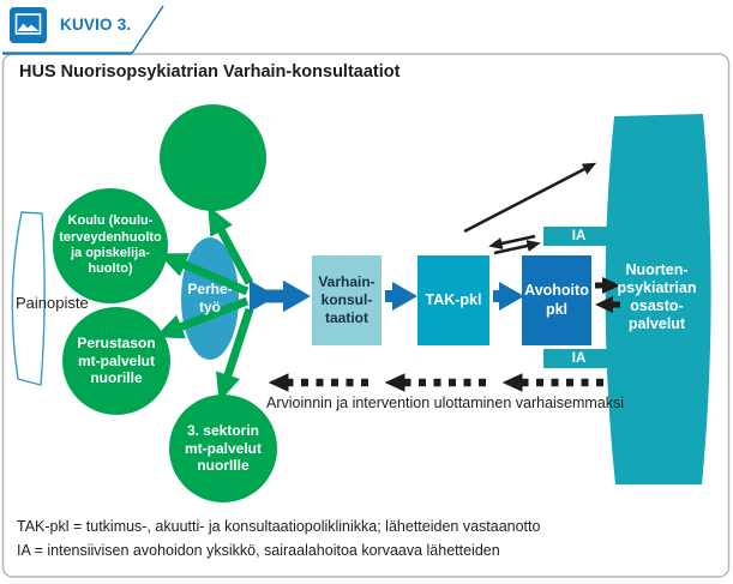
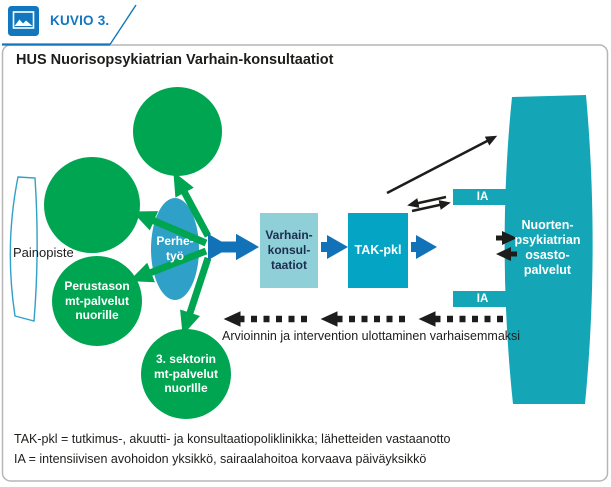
  KUVIO 3.
  HUS Nuorisopsykiatrian Varhain-konsultaatiot
- Koulu (koulu-
- terveydenhuolto
- ja opiskelija-
- huolto)
  Perustason
  mt-palvelut
  nuorille
  3. sektorin
  mt-palvelut
  nuorIlle
  Perhe-
  työ
  Painopiste
  Varhain-
  konsul-
  taatiot
  TAK-pkl
- Avohoito
- pkl
  IA
  IA
  Nuorten-
  psykiatrian
  osasto-
  palvelut
  Arvioinnin ja intervention ulottaminen varhaisemmaksi
  TAK-pkl = tutkimus-, akuutti- ja konsultaatiopoliklinikka; lähetteiden vastaanotto
- IA = intensiivisen avohoidon yksikkö, sairaalahoitoa korvaava lähetteiden
+ IA = intensiivisen avohoidon yksikkö, sairaalahoitoa korvaava päiväyksikkö
